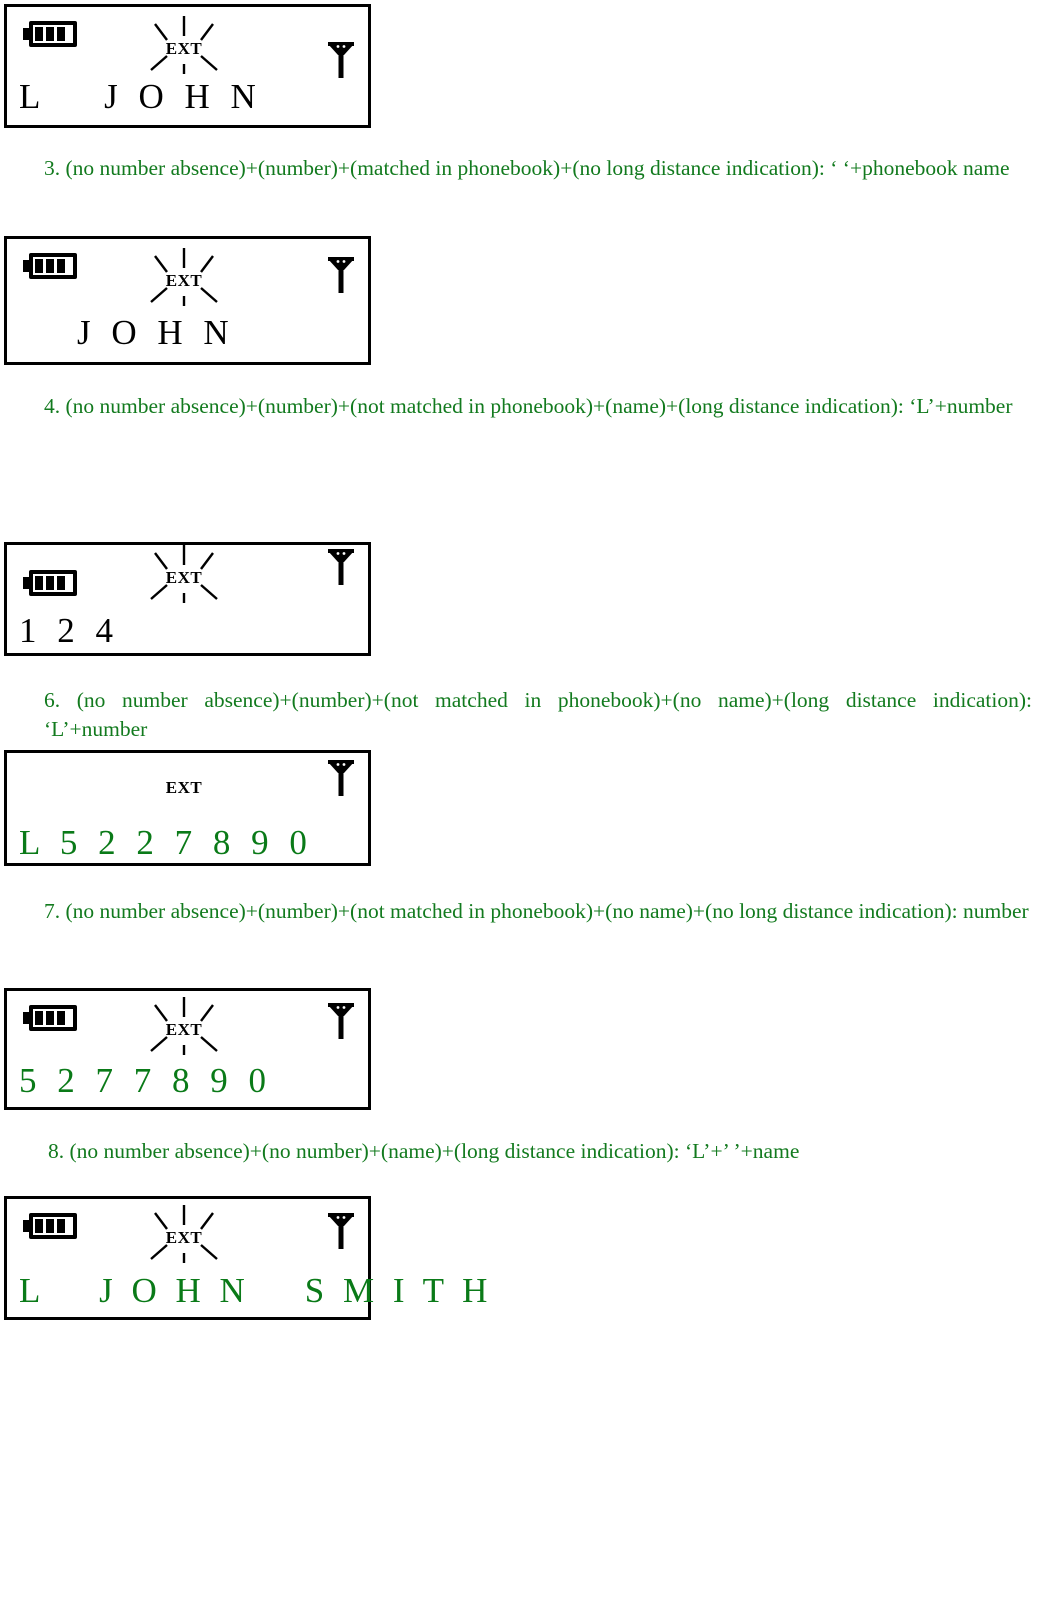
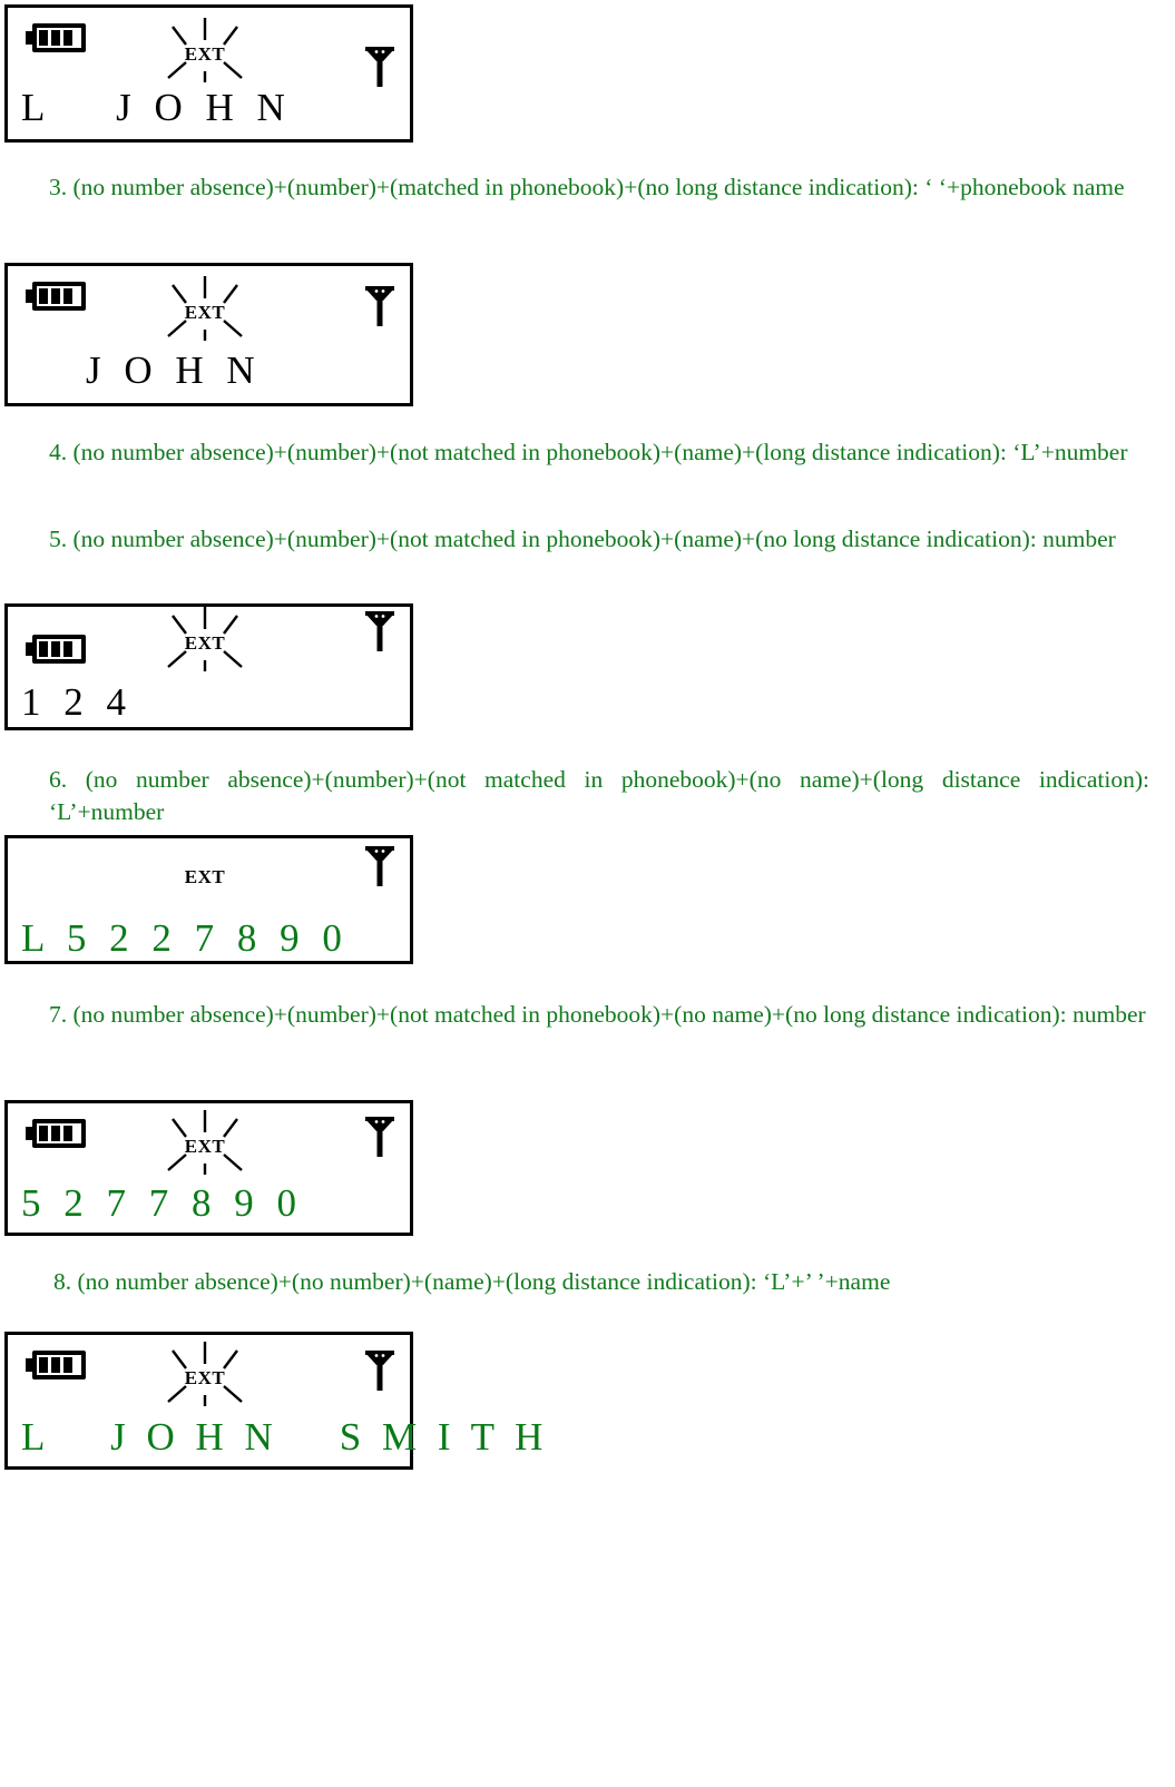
  EXT
  L J O H N
  3. (no number absence)+(number)+(matched in phonebook)+(no long distance indication): ‘ ‘+phonebook name
  EXT
  J O H N
  4. (no number absence)+(number)+(not matched in phonebook)+(name)+(long distance indication): ‘L’+number
+ 5. (no number absence)+(number)+(not matched in phonebook)+(name)+(no long distance indication): number
  EXT
  1 2 4
  6. (no number absence)+(number)+(not matched in phonebook)+(no name)+(long distance indication): ‘L’+number
  EXT
  L 5 2 2 7 8 9 0
  7. (no number absence)+(number)+(not matched in phonebook)+(no name)+(no long distance indication): number
  EXT
  5 2 7 7 8 9 0
  8. (no number absence)+(no number)+(name)+(long distance indication): ‘L’+’ ’+name
  EXT
  L J O H N S M I T H
